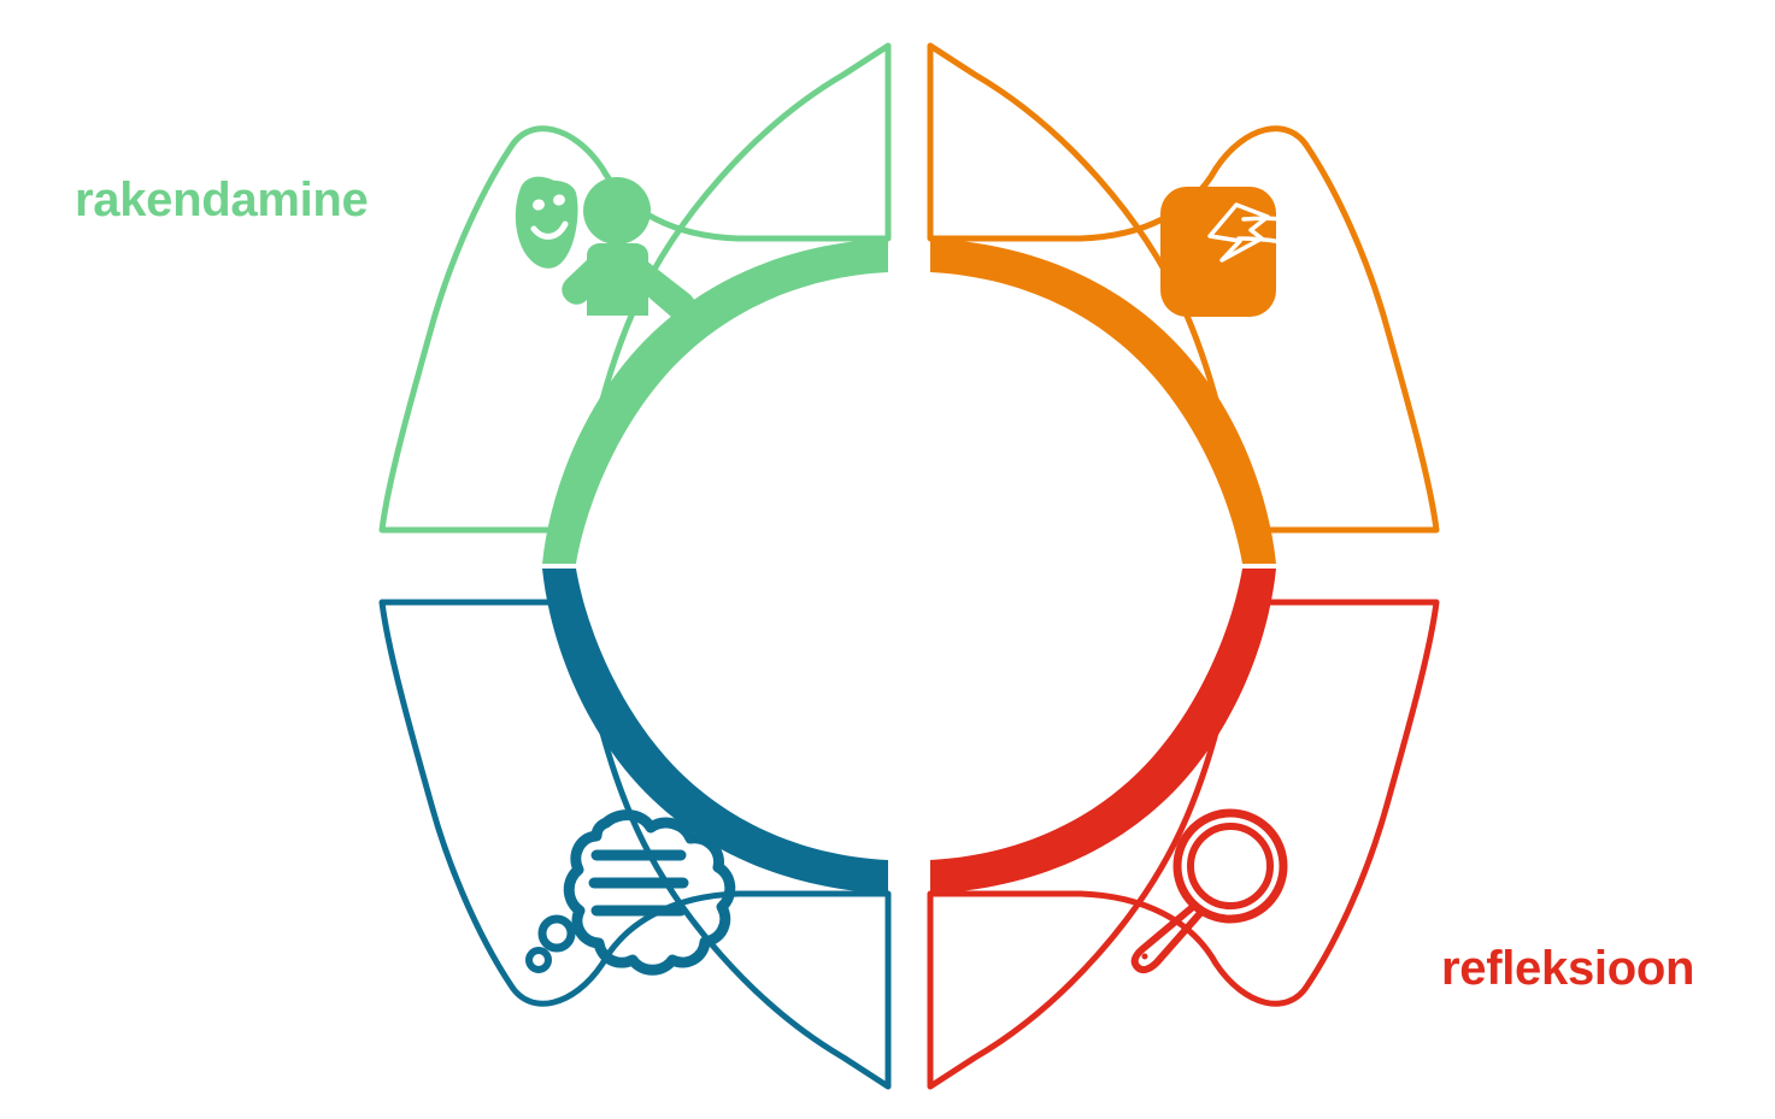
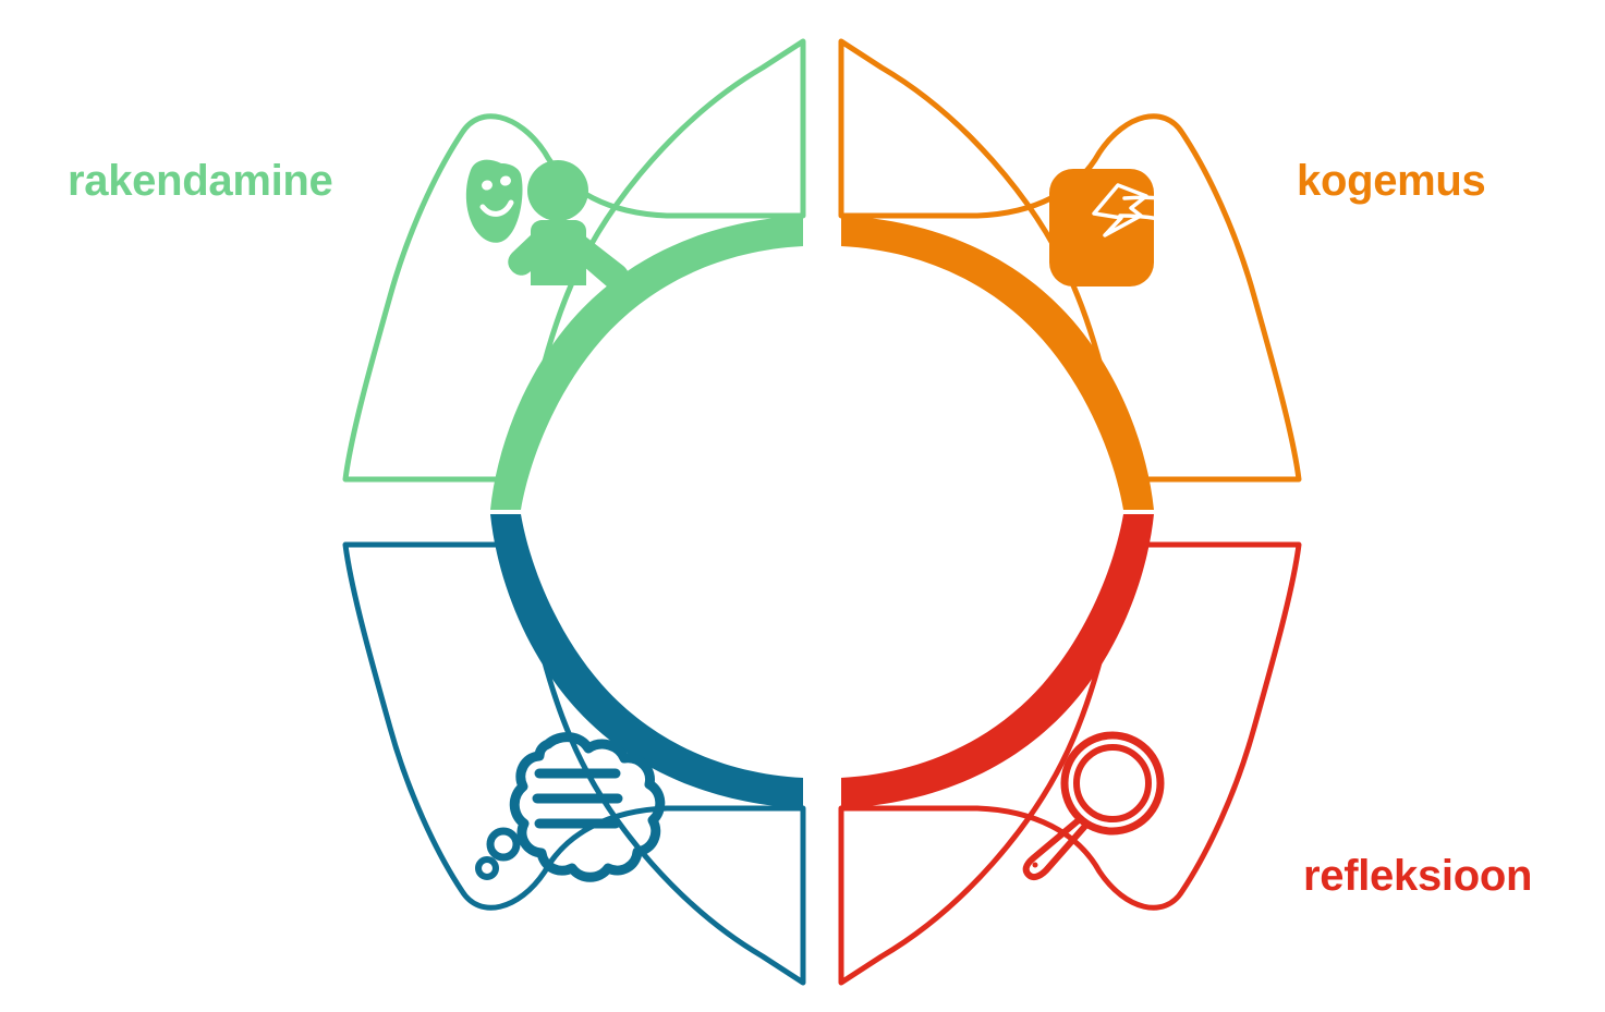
  rakendamine
+ kogemus
  refleksioon
